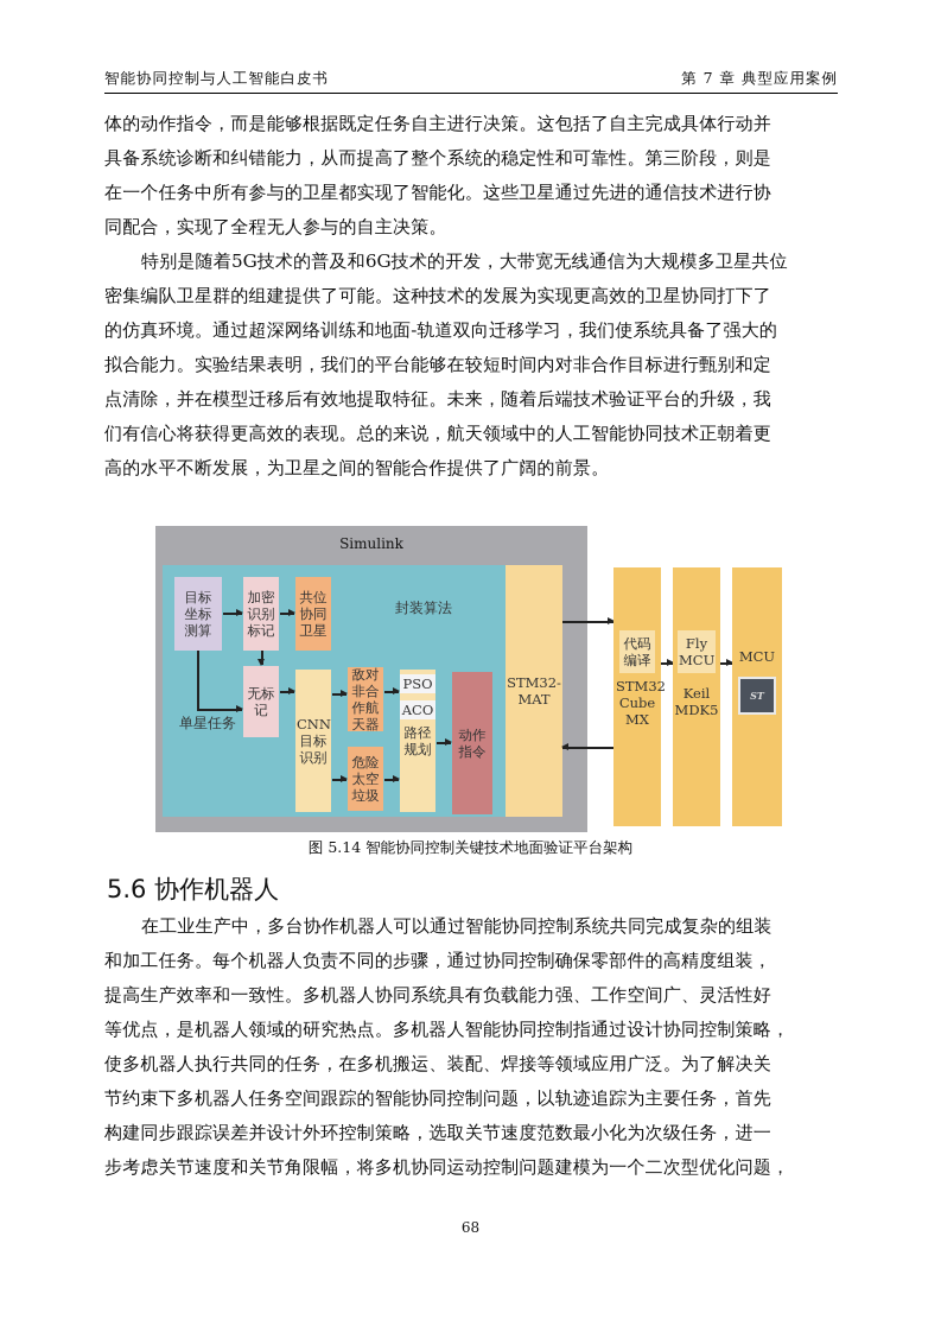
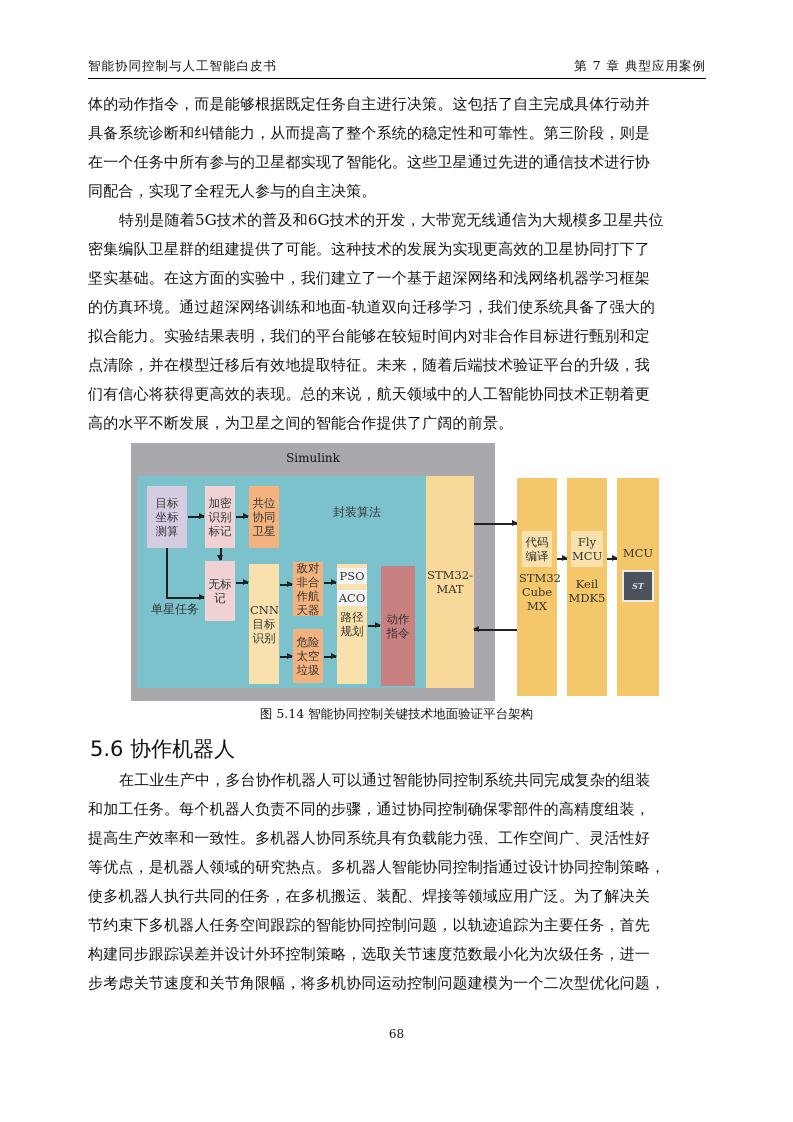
  智能协同控制与人工智能白皮书
  第 7 章 典型应用案例
  体的动作指令，而是能够根据既定任务自主进行决策。这包括了自主完成具体行动并
  具备系统诊断和纠错能力，从而提高了整个系统的稳定性和可靠性。第三阶段，则是
  在一个任务中所有参与的卫星都实现了智能化。这些卫星通过先进的通信技术进行协
  同配合，实现了全程无人参与的自主决策。
  特别是随着5G技术的普及和6G技术的开发，大带宽无线通信为大规模多卫星共位
  密集编队卫星群的组建提供了可能。这种技术的发展为实现更高效的卫星协同打下了
+ 坚实基础。在这方面的实验中，我们建立了一个基于超深网络和浅网络机器学习框架
  的仿真环境。通过超深网络训练和地面-轨道双向迁移学习，我们使系统具备了强大的
  拟合能力。实验结果表明，我们的平台能够在较短时间内对非合作目标进行甄别和定
  点清除，并在模型迁移后有效地提取特征。未来，随着后端技术验证平台的升级，我
  们有信心将获得更高效的表现。总的来说，航天领域中的人工智能协同技术正朝着更
  高的水平不断发展，为卫星之间的智能合作提供了广阔的前景。
  Simulink
  封装算法
  目标坐标测算
  加密识别标记
  共位协同卫星
  单星任务
  无标记
  CNN目标识别
  敌对非合作航天器
  危险太空垃圾
  PSO
  ACO
  路径规划
  动作指令
  STM32-MAT
  代码编译
  STM32 Cube MX
  Fly MCU
  Keil MDK5
  MCU
  ST
  图 5.14 智能协同控制关键技术地面验证平台架构
  5.6 协作机器人
  在工业生产中，多台协作机器人可以通过智能协同控制系统共同完成复杂的组装
  和加工任务。每个机器人负责不同的步骤，通过协同控制确保零部件的高精度组装，
  提高生产效率和一致性。多机器人协同系统具有负载能力强、工作空间广、灵活性好
  等优点，是机器人领域的研究热点。多机器人智能协同控制指通过设计协同控制策略，
  使多机器人执行共同的任务，在多机搬运、装配、焊接等领域应用广泛。为了解决关
  节约束下多机器人任务空间跟踪的智能协同控制问题，以轨迹追踪为主要任务，首先
  构建同步跟踪误差并设计外环控制策略，选取关节速度范数最小化为次级任务，进一
  步考虑关节速度和关节角限幅，将多机协同运动控制问题建模为一个二次型优化问题，
  68
